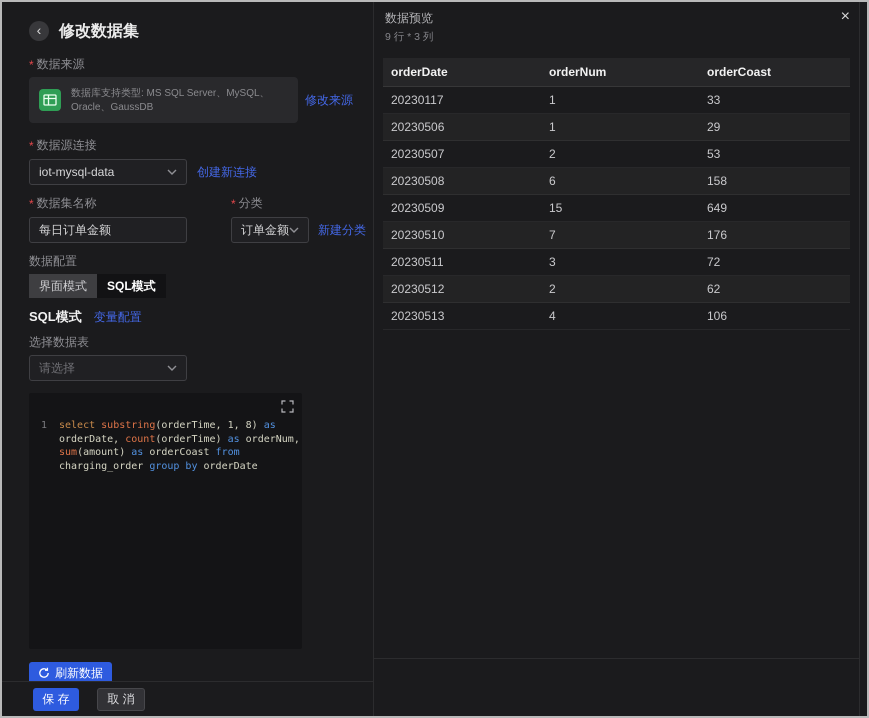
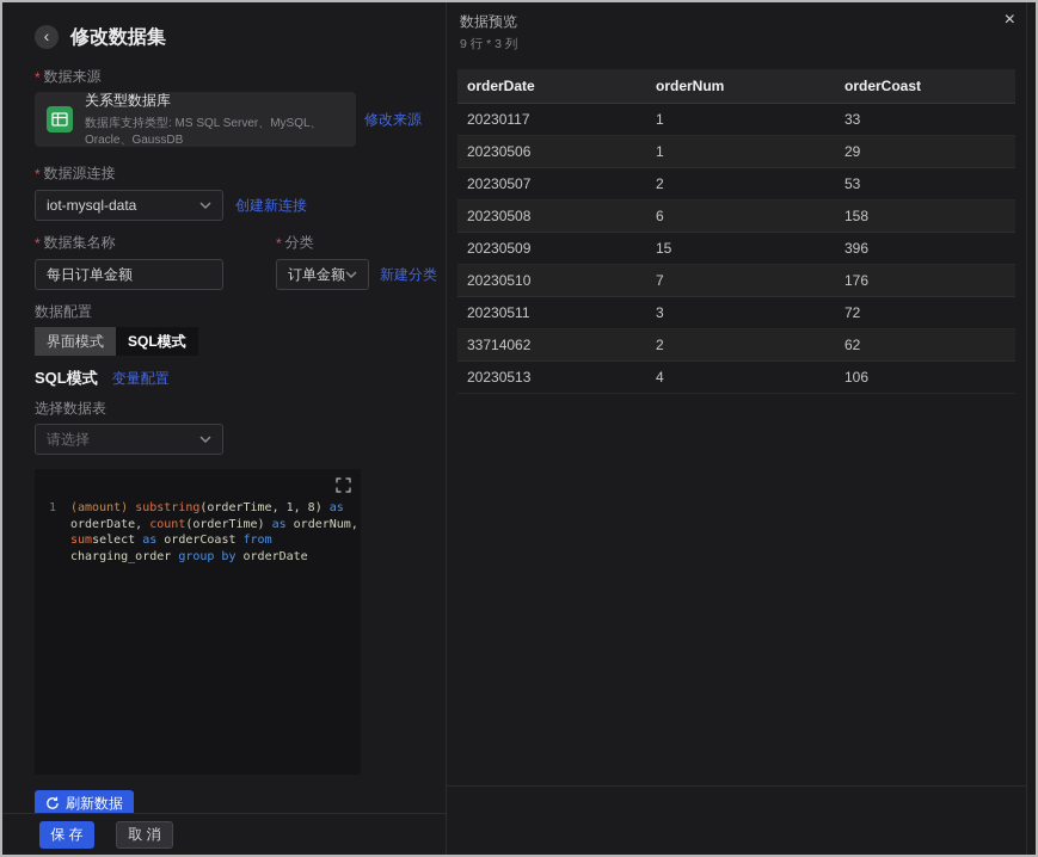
  ‹
  修改数据集
  *
  数据来源
+ 关系型数据库
  数据库支持类型: MS SQL Server、MySQL、Oracle、GaussDB
  修改来源
  *
  数据源连接
  iot-mysql-data
  创建新连接
  *
  数据集名称
  *
  分类
  每日订单金额
  订单金额
  新建分类
  数据配置
  界面模式
  SQL模式
  SQL模式
  变量配置
  选择数据表
  请选择
  1
- select substring(orderTime, 1, 8) as
+ (amount) substring(orderTime, 1, 8) as
  orderDate, count(orderTime) as orderNum,
- sum(amount) as orderCoast from
+ sumselect as orderCoast from
  charging_order group by orderDate
  刷新数据
  保 存
  取 消
  数据预览
  9 行 * 3 列
  ×
  	orderDate	orderNum	orderCoast
  20230117	1	33
  20230506	1	29
  20230507	2	53
  20230508	6	158
- 20230509	15	649
+ 20230509	15	396
  20230510	7	176
  20230511	3	72
- 20230512	2	62
+ 33714062	2	62
  20230513	4	106
